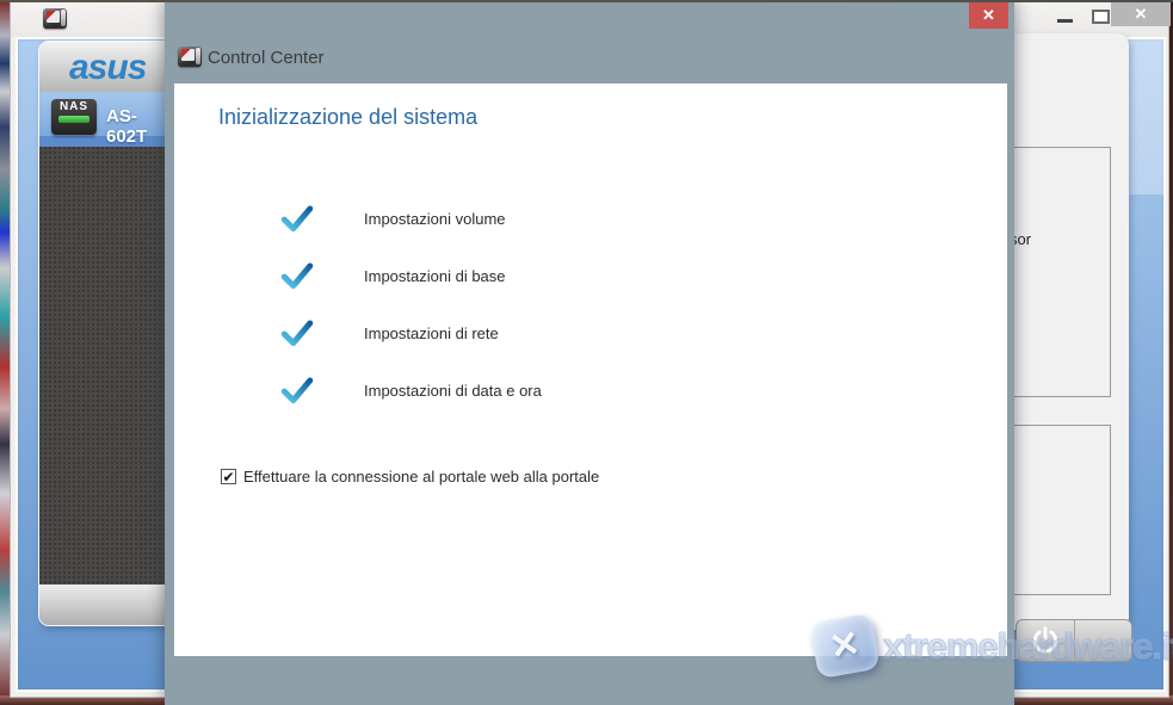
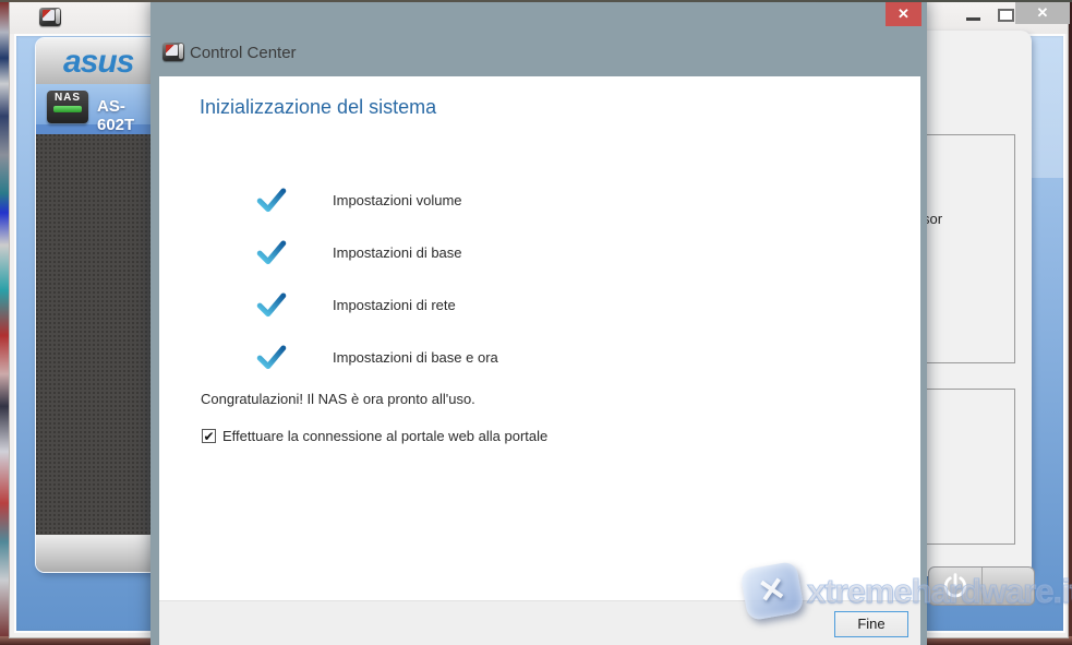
  ✕
  asus
  NAS
  AS-602T
  Control Center
  ✕
  Inizializzazione del sistema
  Impostazioni volume
  Impostazioni di base
  Impostazioni di rete
- Impostazioni di data e ora
+ Impostazioni di base e ora
+ Congratulazioni! Il NAS è ora pronto all'uso.
  ✔
  Effettuare la connessione al portale web alla portale
+ Fine
  xtremehardware.i
